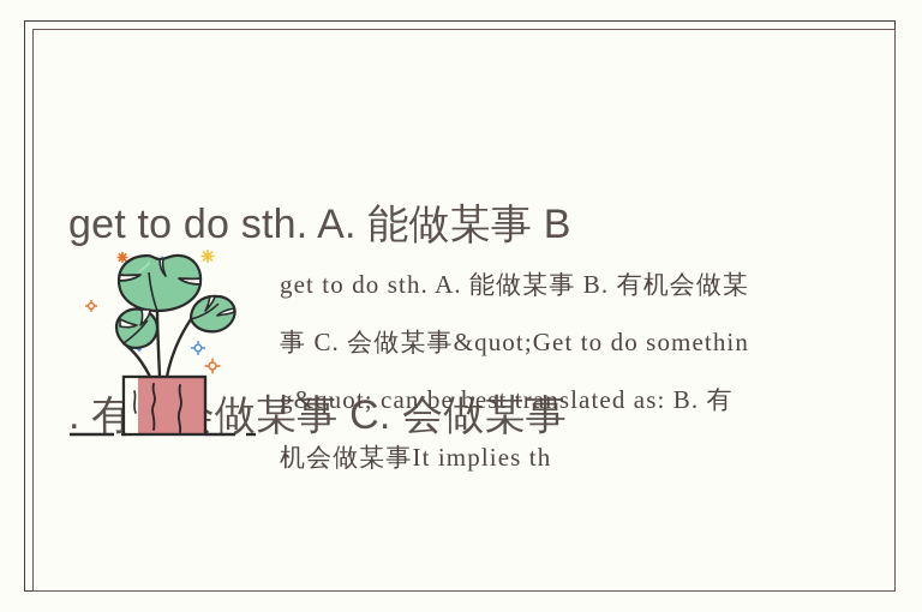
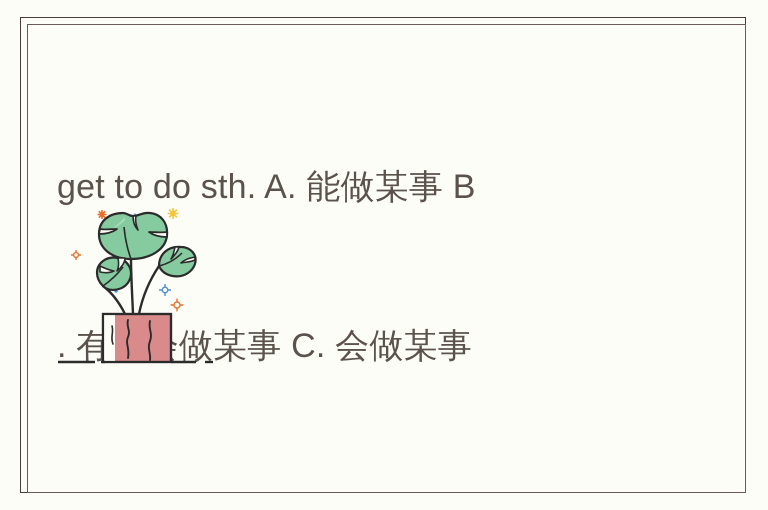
  get to do sth. A. 能做某事 B
  . 有做某事 C. 会做某事
- get to do sth. A. 能做某事 B. 有机会做某事 C. 会做某事&quot;Get to do something&quot; can be best translated as: B. 有机会做某事It implies th
